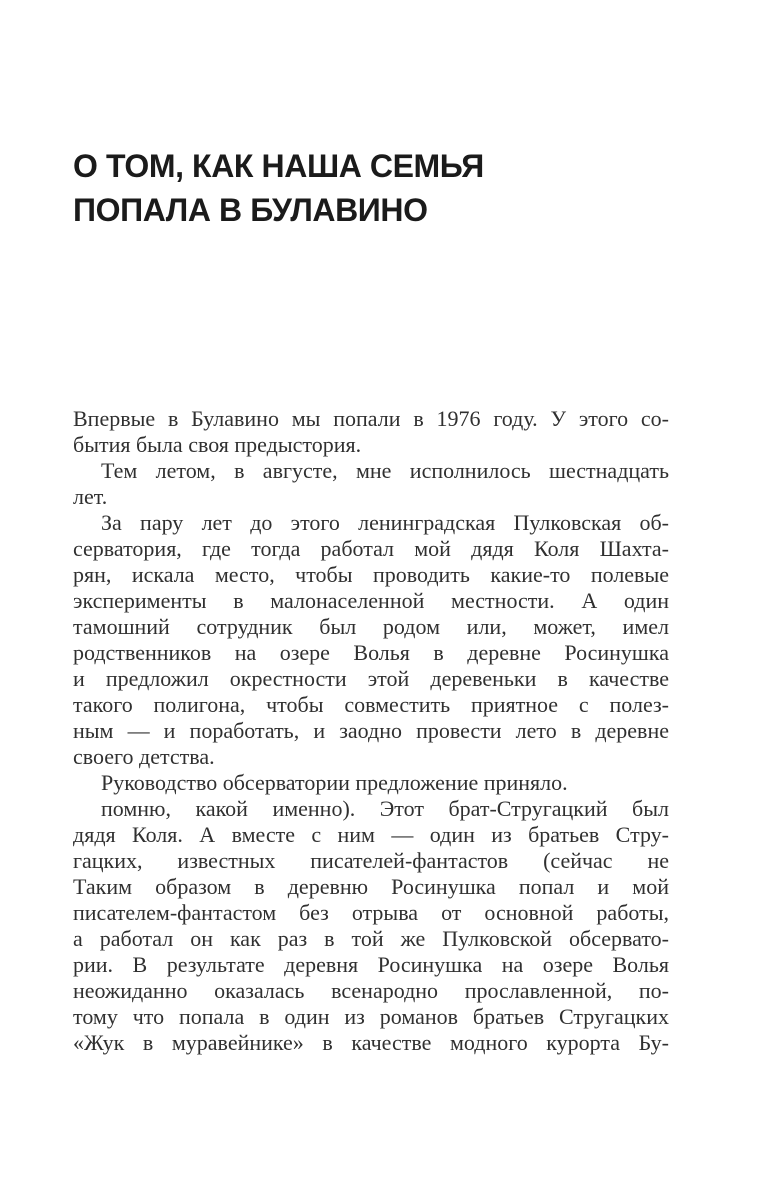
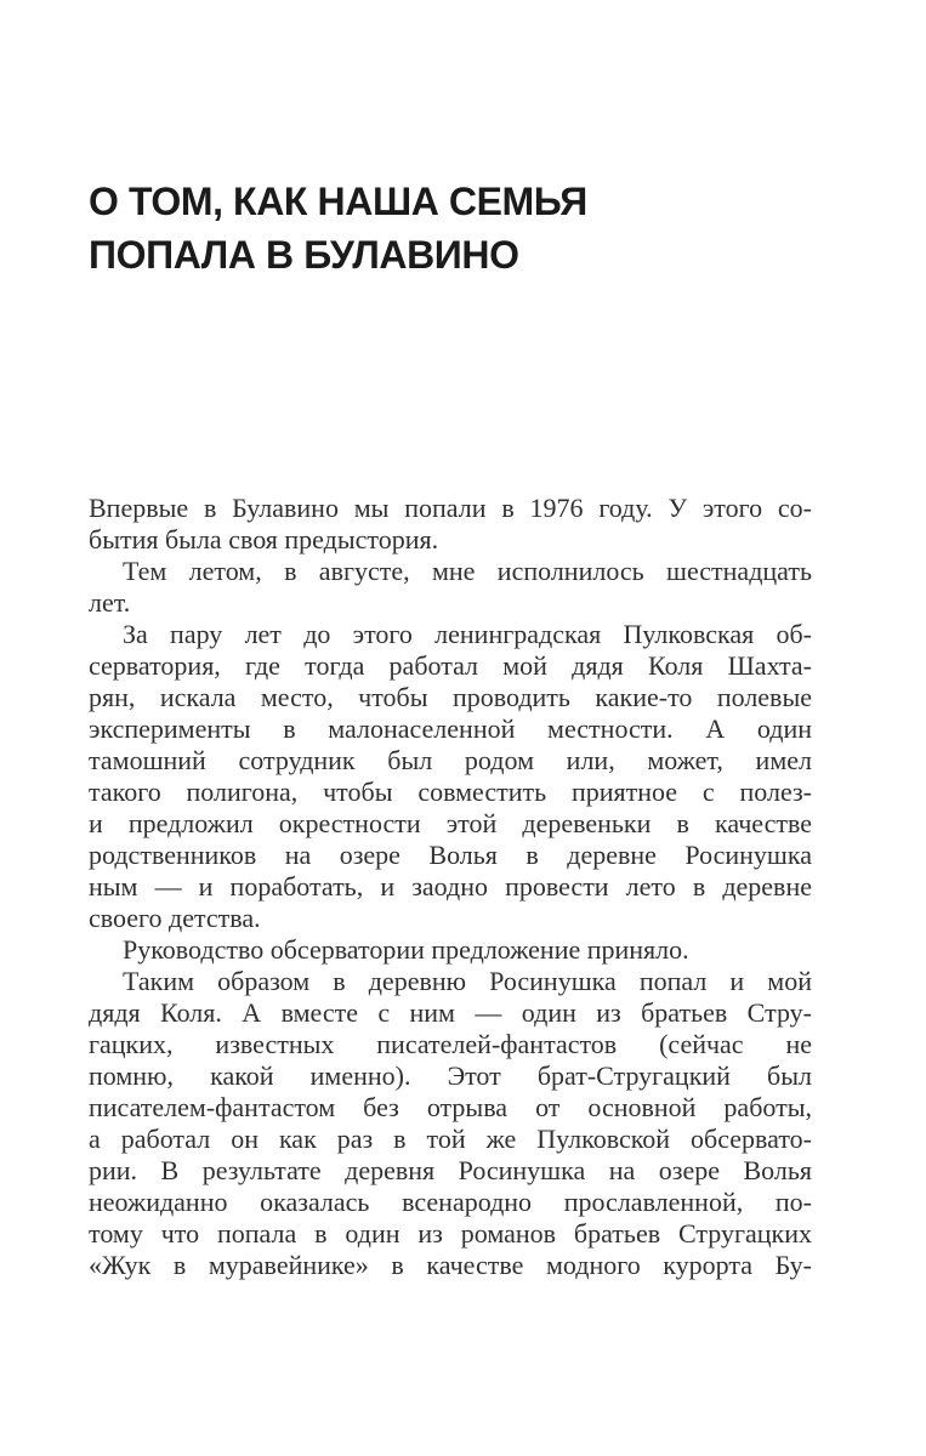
  О ТОМ, КАК НАША СЕМЬЯ
  ПОПАЛА В БУЛАВИНО
  Впервые в Булавино мы попали в 1976 году. У этого со-
  бытия была своя предыстория.
  Тем летом, в августе, мне исполнилось шестнадцать
  лет.
  За пару лет до этого ленинградская Пулковская об-
  серватория, где тогда работал мой дядя Коля Шахта-
  рян, искала место, чтобы проводить какие-то полевые
  эксперименты в малонаселенной местности. А один
  тамошний сотрудник был родом или, может, имел
- родственников на озере Волья в деревне Росинушка
+ такого полигона, чтобы совместить приятное с полез-
  и предложил окрестности этой деревеньки в качестве
- такого полигона, чтобы совместить приятное с полез-
+ родственников на озере Волья в деревне Росинушка
  ным — и поработать, и заодно провести лето в деревне
  своего детства.
  Руководство обсерватории предложение приняло.
- помню, какой именно). Этот брат-Стругацкий был
+ Таким образом в деревню Росинушка попал и мой
  дядя Коля. А вместе с ним — один из братьев Стру-
  гацких, известных писателей-фантастов (сейчас не
- Таким образом в деревню Росинушка попал и мой
+ помню, какой именно). Этот брат-Стругацкий был
  писателем-фантастом без отрыва от основной работы,
  а работал он как раз в той же Пулковской обсервато-
  рии. В результате деревня Росинушка на озере Волья
  неожиданно оказалась всенародно прославленной, по-
  тому что попала в один из романов братьев Стругацких
  «Жук в муравейнике» в качестве модного курорта Бу-
